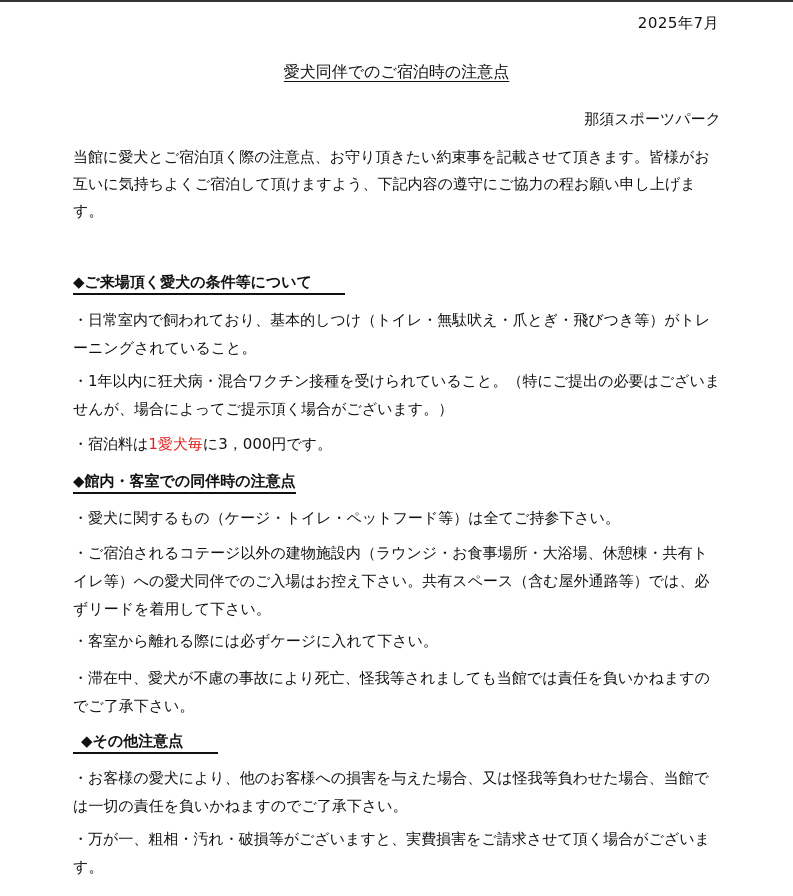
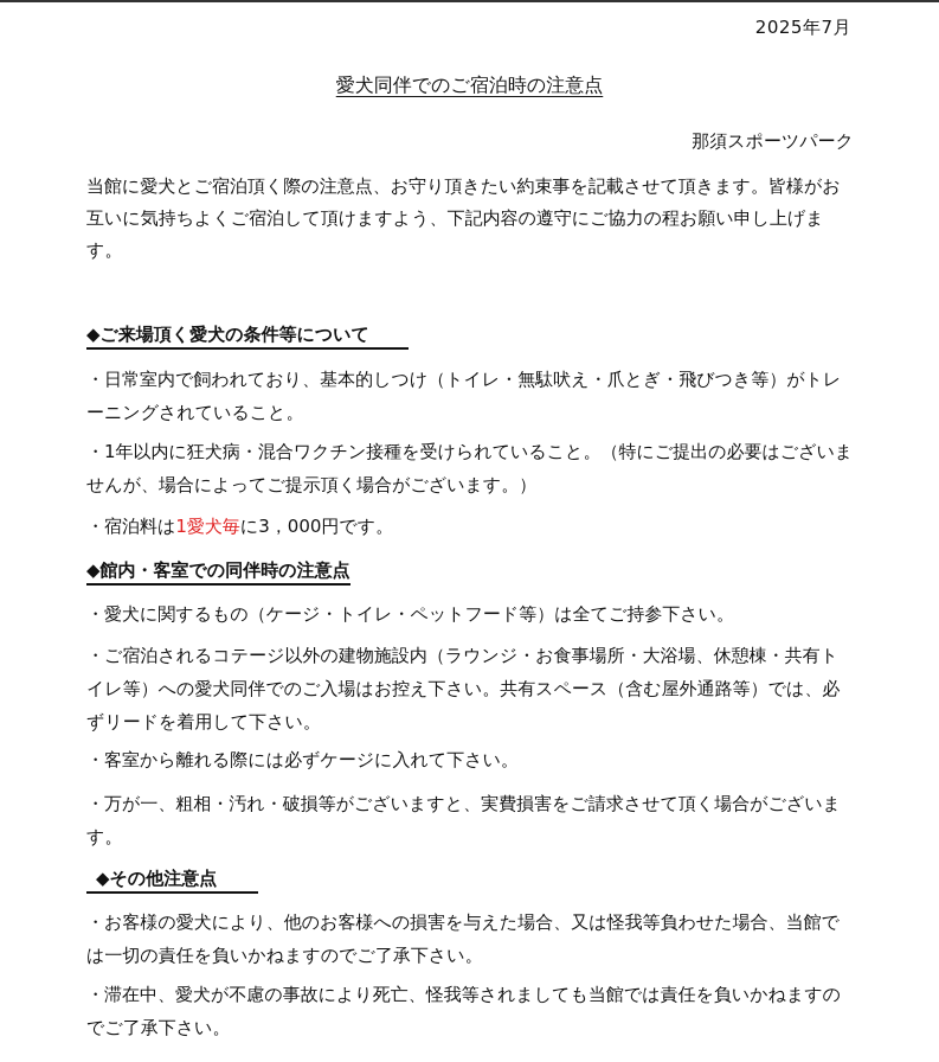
  2025年7月
  愛犬同伴でのご宿泊時の注意点
  那須スポーツパーク
  当館に愛犬とご宿泊頂く際の注意点、お守り頂きたい約束事を記載させて頂きます。皆様がお互いに気持ちよくご宿泊して頂けますよう、下記内容の遵守にご協力の程お願い申し上げます。
  ◆ご来場頂く愛犬の条件等について
  ・日常室内で飼われており、基本的しつけ（トイレ・無駄吠え・爪とぎ・飛びつき等）がトレーニングされていること。
  ・1年以内に狂犬病・混合ワクチン接種を受けられていること。（特にご提出の必要はございませんが、場合によってご提示頂く場合がございます。）
  ・宿泊料は1愛犬毎に3，000円です。
  ◆館内・客室での同伴時の注意点
  ・愛犬に関するもの（ケージ・トイレ・ペットフード等）は全てご持参下さい。
  ・ご宿泊されるコテージ以外の建物施設内（ラウンジ・お食事場所・大浴場、休憩棟・共有トイレ等）への愛犬同伴でのご入場はお控え下さい。共有スペース（含む屋外通路等）では、必ずリードを着用して下さい。
  ・客室から離れる際には必ずケージに入れて下さい。
- ・滞在中、愛犬が不慮の事故により死亡、怪我等されましても当館では責任を負いかねますのでご了承下さい。
+ ・万が一、粗相・汚れ・破損等がございますと、実費損害をご請求させて頂く場合がございます。
  ◆その他注意点
  ・お客様の愛犬により、他のお客様への損害を与えた場合、又は怪我等負わせた場合、当館では一切の責任を負いかねますのでご了承下さい。
- ・万が一、粗相・汚れ・破損等がございますと、実費損害をご請求させて頂く場合がございます。
+ ・滞在中、愛犬が不慮の事故により死亡、怪我等されましても当館では責任を負いかねますのでご了承下さい。
